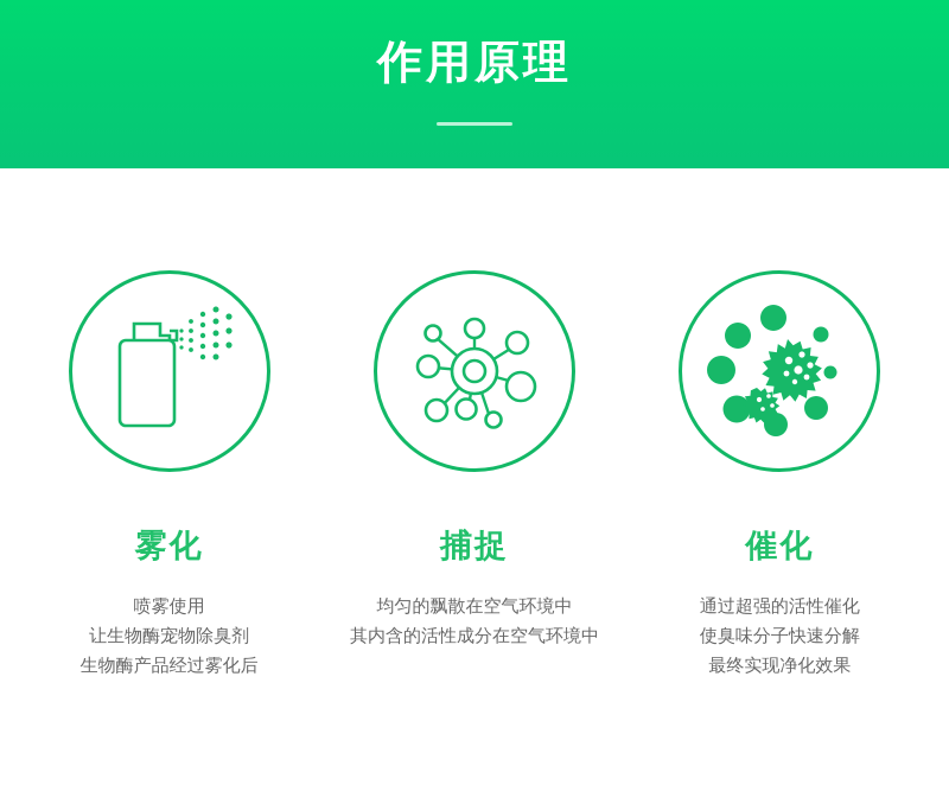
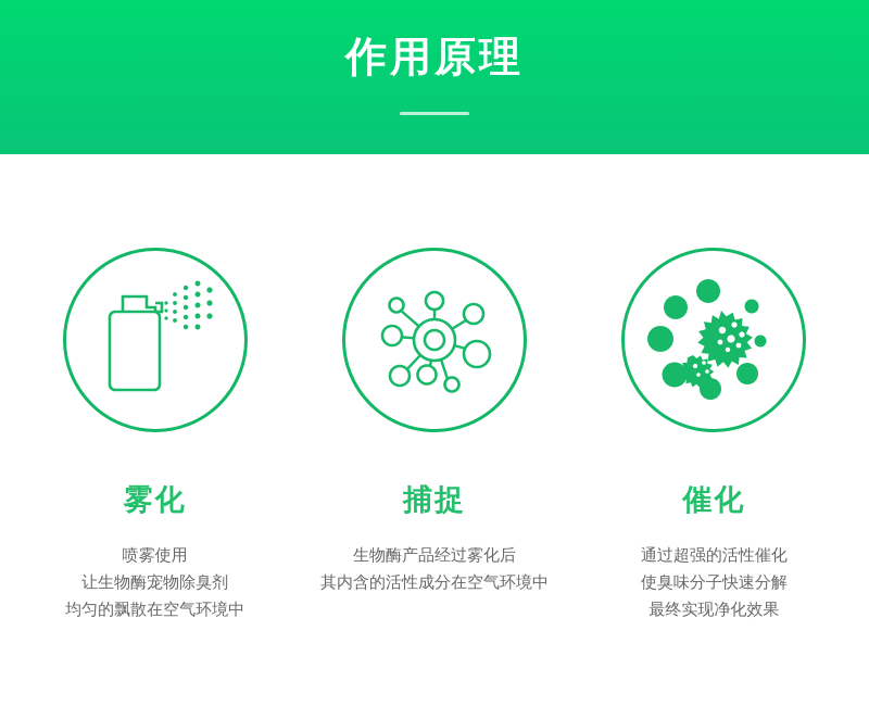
  作用原理
  雾化
  喷雾使用
  让生物酶宠物除臭剂
- 生物酶产品经过雾化后
+ 均匀的飘散在空气环境中
  捕捉
- 均匀的飘散在空气环境中
+ 生物酶产品经过雾化后
  其内含的活性成分在空气环境中
  催化
  通过超强的活性催化
  使臭味分子快速分解
  最终实现净化效果
